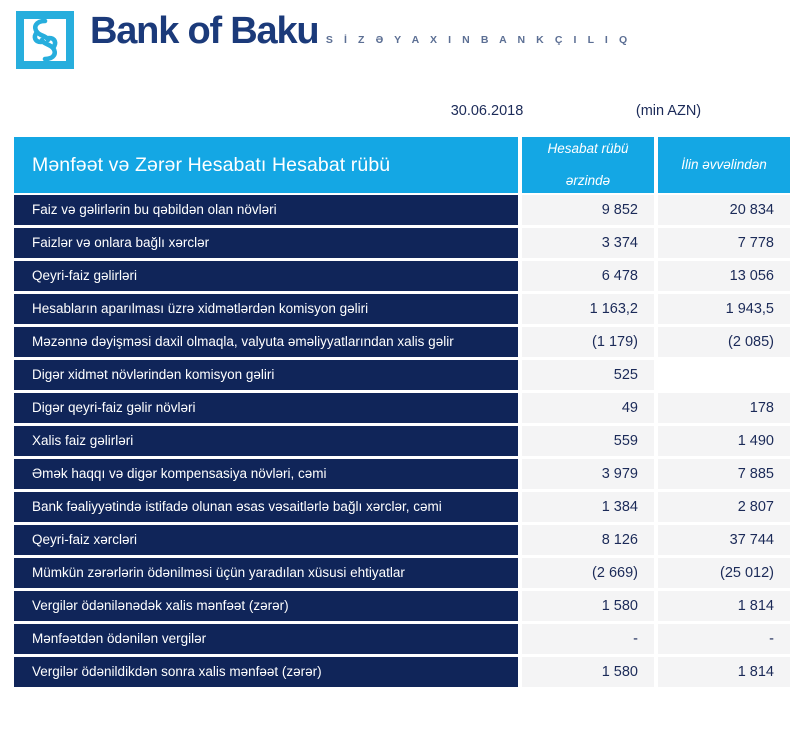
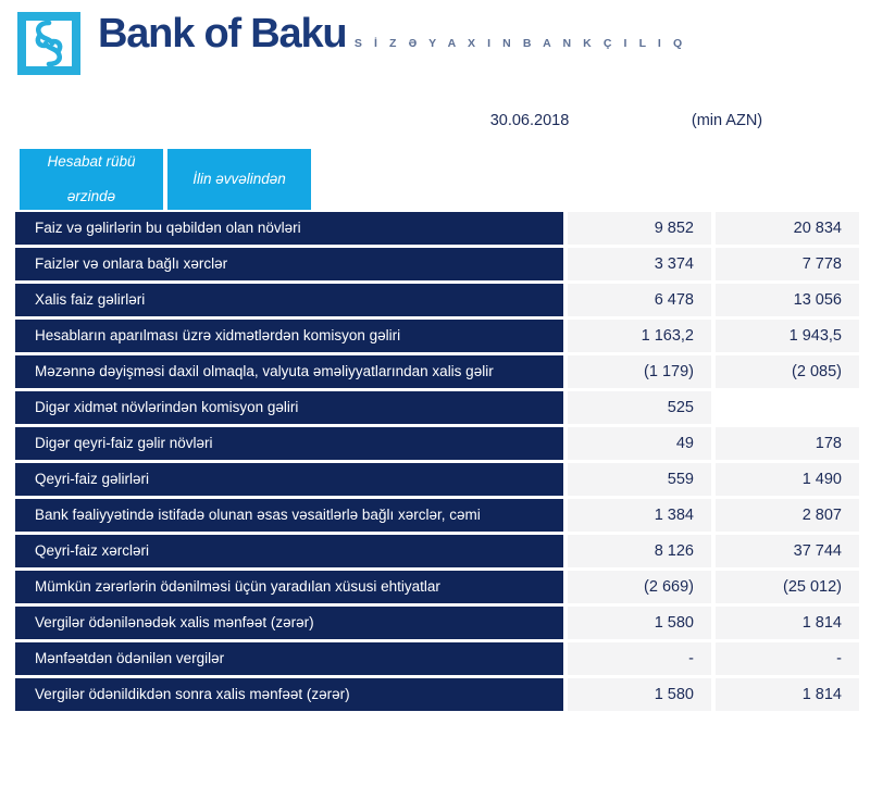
  Bank of Baku S İ Z Ə Y A X I N B A N K Ç I L I Q
  30.06.2018
  (min AZN)
- Mənfəət və Zərər Hesabatı Hesabat rübü
  Hesabat rübü
  ərzində
  İlin əvvəlindən
  Faiz və gəlirlərin bu qəbildən olan növləri
  9 852
  20 834
  Faizlər və onlara bağlı xərclər
  3 374
  7 778
- Qeyri-faiz gəlirləri
+ Xalis faiz gəlirləri
  6 478
  13 056
  Hesabların aparılması üzrə xidmətlərdən komisyon gəliri
  1 163,2
  1 943,5
  Məzənnə dəyişməsi daxil olmaqla, valyuta əməliyyatlarından xalis gəlir
  (1 179)
  (2 085)
  Digər xidmət növlərindən komisyon gəliri
  525
  Digər qeyri-faiz gəlir növləri
  49
  178
- Xalis faiz gəlirləri
+ Qeyri-faiz gəlirləri
  559
  1 490
- Əmək haqqı və digər kompensasiya növləri, cəmi
- 3 979
- 7 885
  Bank fəaliyyətində istifadə olunan əsas vəsaitlərlə bağlı xərclər, cəmi
  1 384
  2 807
  Qeyri-faiz xərcləri
  8 126
  37 744
  Mümkün zərərlərin ödənilməsi üçün yaradılan xüsusi ehtiyatlar
  (2 669)
  (25 012)
  Vergilər ödənilənədək xalis mənfəət (zərər)
  1 580
  1 814
  Mənfəətdən ödənilən vergilər
  -
  -
  Vergilər ödənildikdən sonra xalis mənfəət (zərər)
  1 580
  1 814
